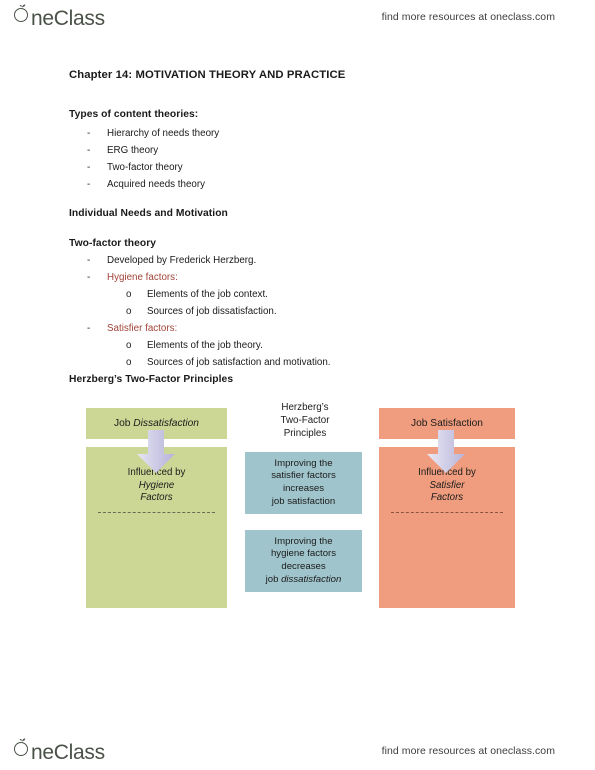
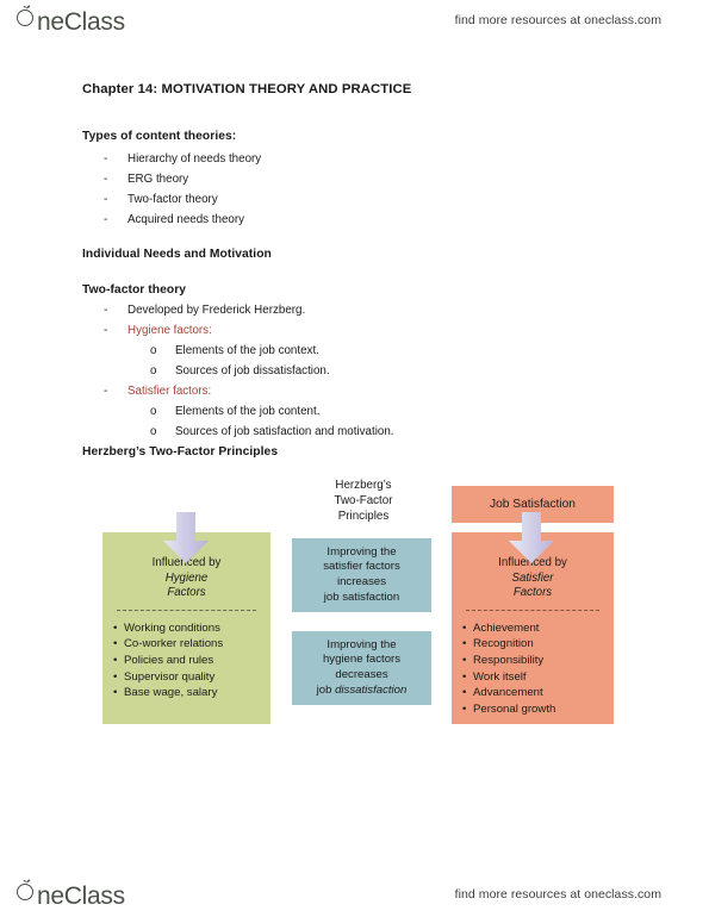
  neClass
  find more resources at oneclass.com
  Chapter 14: MOTIVATION THEORY AND PRACTICE
  Types of content theories:
  -
  Hierarchy of needs theory
  -
  ERG theory
  -
  Two-factor theory
  -
  Acquired needs theory
  Individual Needs and Motivation
  Two-factor theory
  -
  Developed by Frederick Herzberg.
  -
  Hygiene factors:
  o
  Elements of the job context.
  o
  Sources of job dissatisfaction.
  -
  Satisfier factors:
  o
- Elements of the job theory.
+ Elements of the job content.
  o
  Sources of job satisfaction and motivation.
  Herzberg’s Two-Factor Principles
- Job Dissatisfaction
  Influenced by
  Hygiene
  Factors
+ Working conditions
+ Co-worker relations
+ Policies and rules
+ Supervisor quality
+ Base wage, salary
  Herzberg’s
  Two-Factor
  Principles
  Improving the
  satisfier factors
  increases
  job satisfaction
  Improving the
  hygiene factors
  decreases
  job dissatisfaction
  Job Satisfaction
  Influenced by
  Satisfier
  Factors
+ Achievement
+ Recognition
+ Responsibility
+ Work itself
+ Advancement
+ Personal growth
  neClass
  find more resources at oneclass.com
